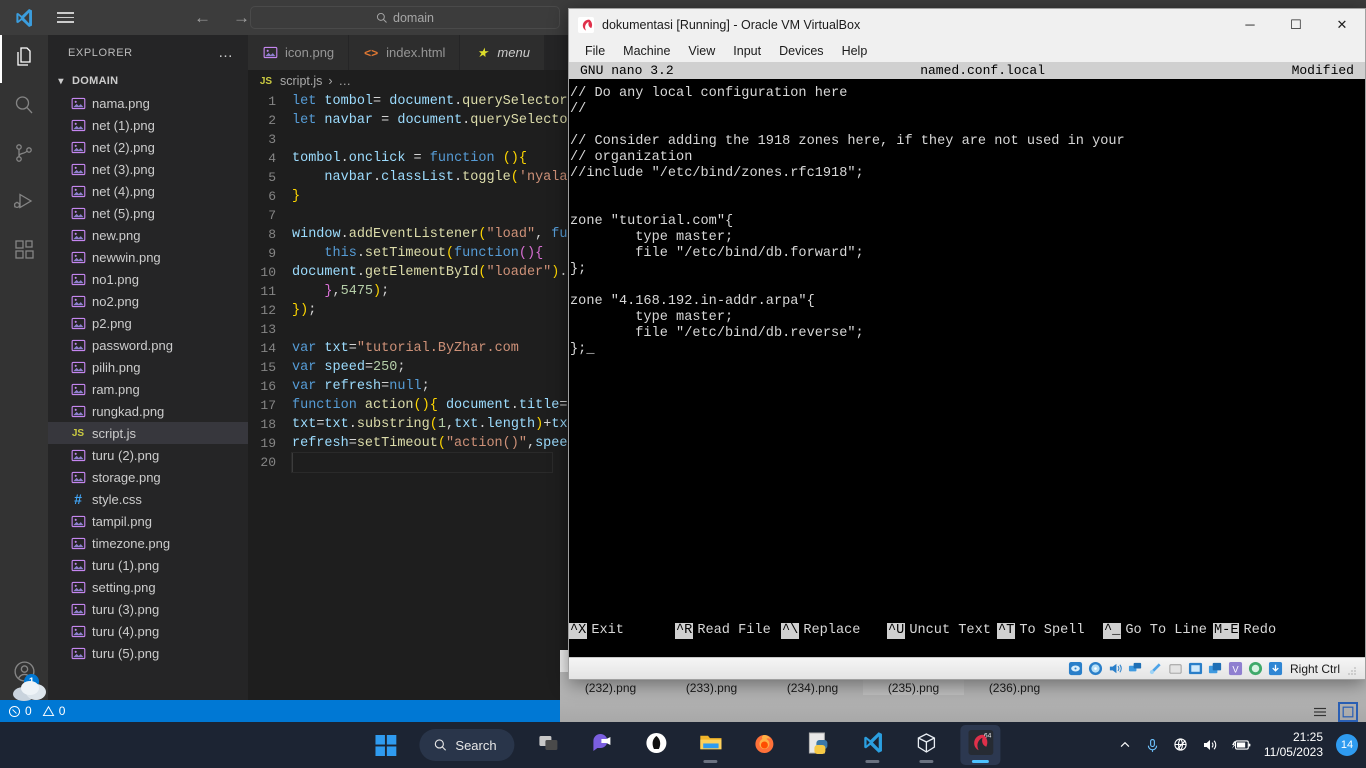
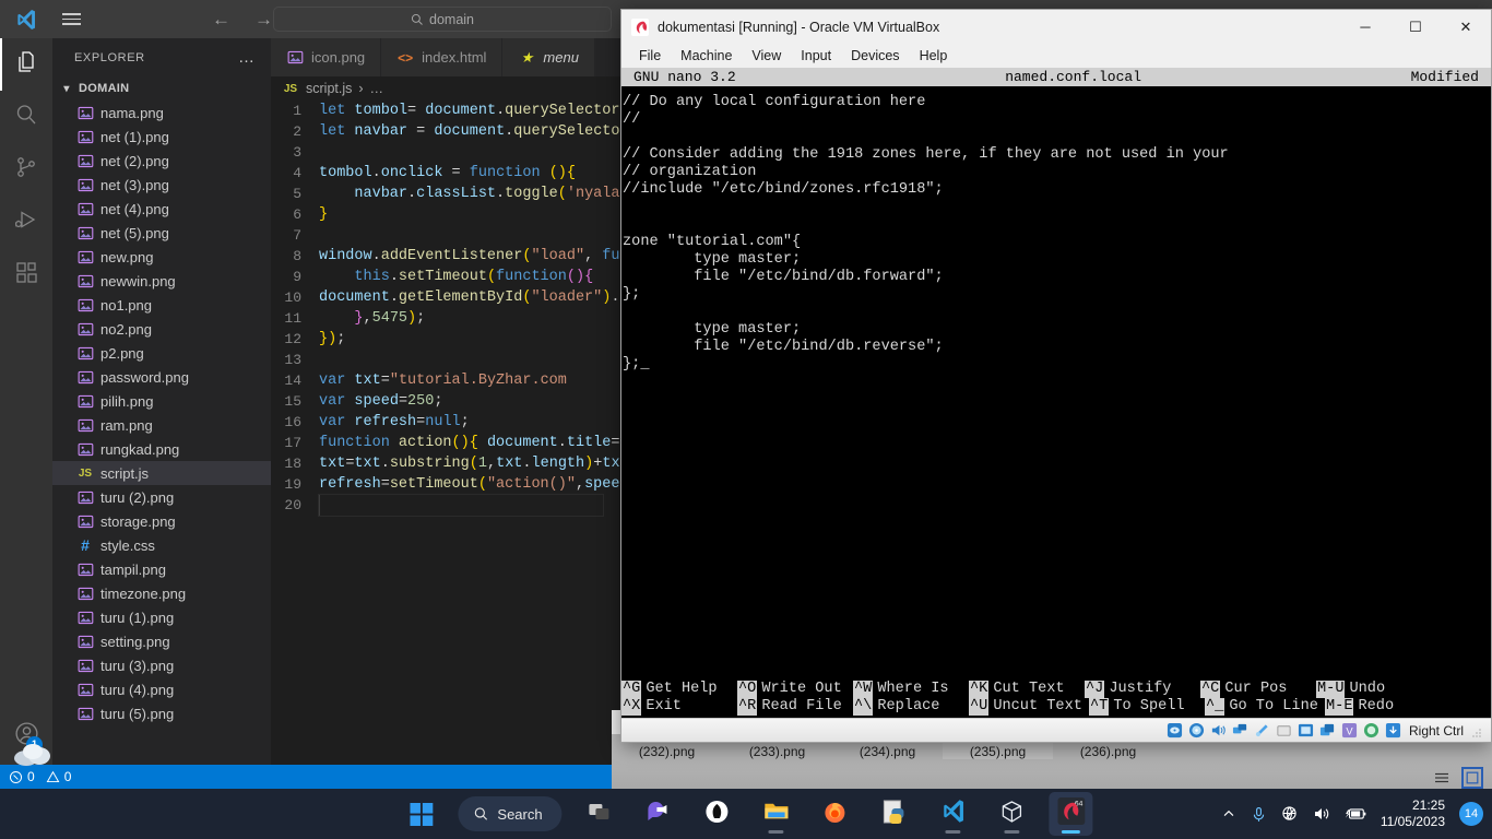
  ←
  →
  domain
  EXPLORER
  …
  ▾
  DOMAIN
  nama.png
  net (1).png
  net (2).png
  net (3).png
  net (4).png
  net (5).png
  new.png
  newwin.png
  no1.png
  no2.png
  p2.png
  password.png
  pilih.png
  ram.png
  rungkad.png
  JS
  script.js
  turu (2).png
  storage.png
  #
  style.css
  tampil.png
  timezone.png
  turu (1).png
  setting.png
  turu (3).png
  turu (4).png
  turu (5).png
  icon.png
  <>
  index.html
  ★
  menu
  JS
  script.js
  ›
  …
  1
  let tombol= document.querySelector
  2
  let navbar = document.querySelecto
  3
  4
  tombol.onclick = function (){
  5
  navbar.classList.toggle('nyala
  6
  }
  7
  8
  window.addEventListener("load", fu
  9
  this.setTimeout(function(){
  10
  document.getElementById("loader").
  11
  },5475);
  12
  });
  13
  14
  var txt="tutorial.ByZhar.com
  15
  var speed=250;
  16
  var refresh=null;
  17
  function action(){ document.title=
  18
  txt=txt.substring(1,txt.length)+tx
  19
  refresh=setTimeout("action()",spee
  20
  0
  0
  (232).png
  (233).png
  (234).png
  (235).png
  (236).png
  dokumentasi [Running] - Oracle VM VirtualBox
  ─
  ☐
  ✕
  File
  Machine
  View
  Input
  Devices
  Help
  GNU nano 3.2
  named.conf.local
  Modified
  // Do any local configuration here
  //
  // Consider adding the 1918 zones here, if they are not used in your
  // organization
  //include "/etc/bind/zones.rfc1918";
  zone "tutorial.com"{
  type master;
  file "/etc/bind/db.forward";
  };
- zone "4.168.192.in-addr.arpa"{
  type master;
  file "/etc/bind/db.reverse";
  };_
+ ^G
+ Get Help
+ ^O
+ Write Out
+ ^W
+ Where Is
+ ^K
+ Cut Text
+ ^J
+ Justify
+ ^C
+ Cur Pos
+ M-U
+ Undo
  ^X
  Exit
  ^R
  Read File
  ^\
  Replace
  ^U
  Uncut Text
  ^T
  To Spell
  ^_
  Go To Line
  M-E
  Redo
  V
  Right Ctrl
  Search
  21:25
  11/05/2023
  14
